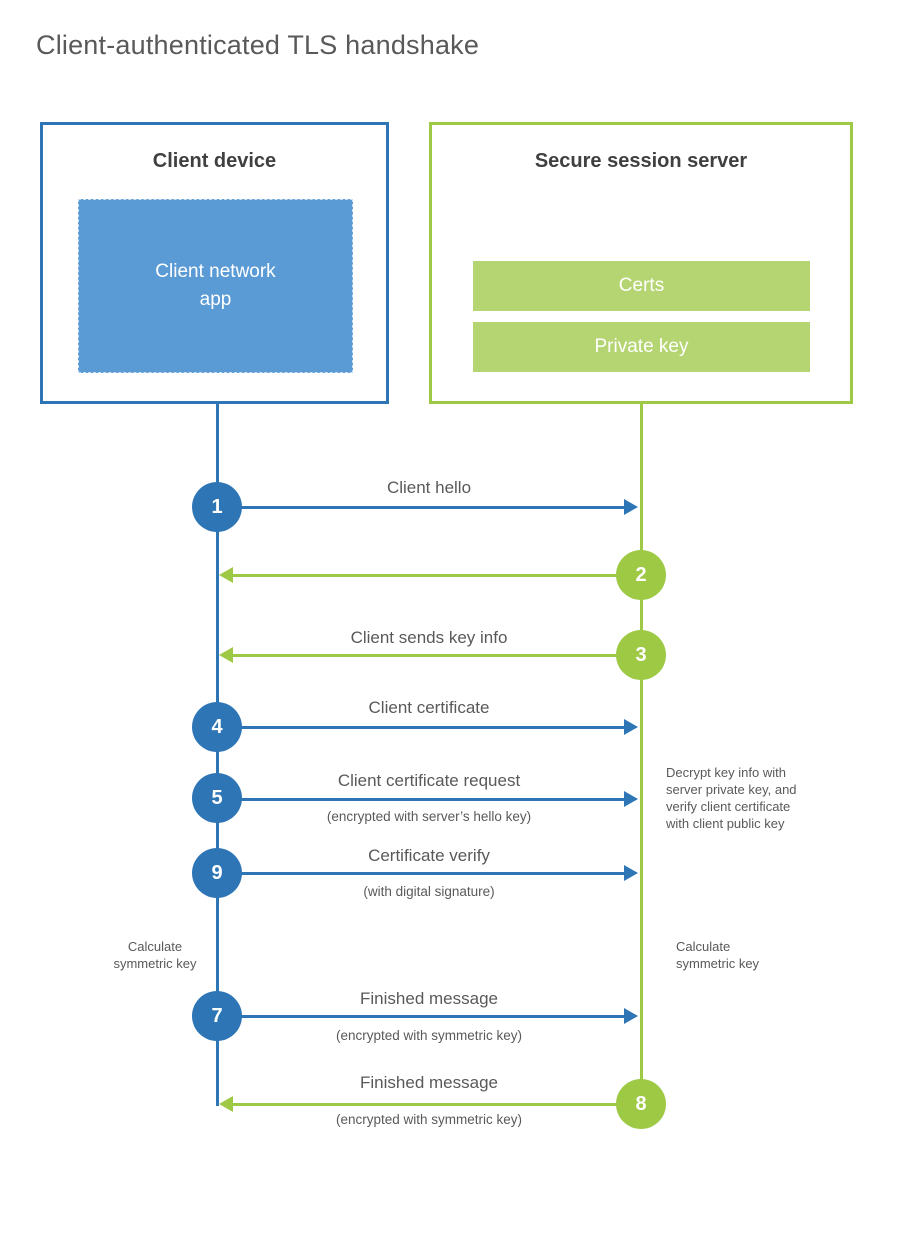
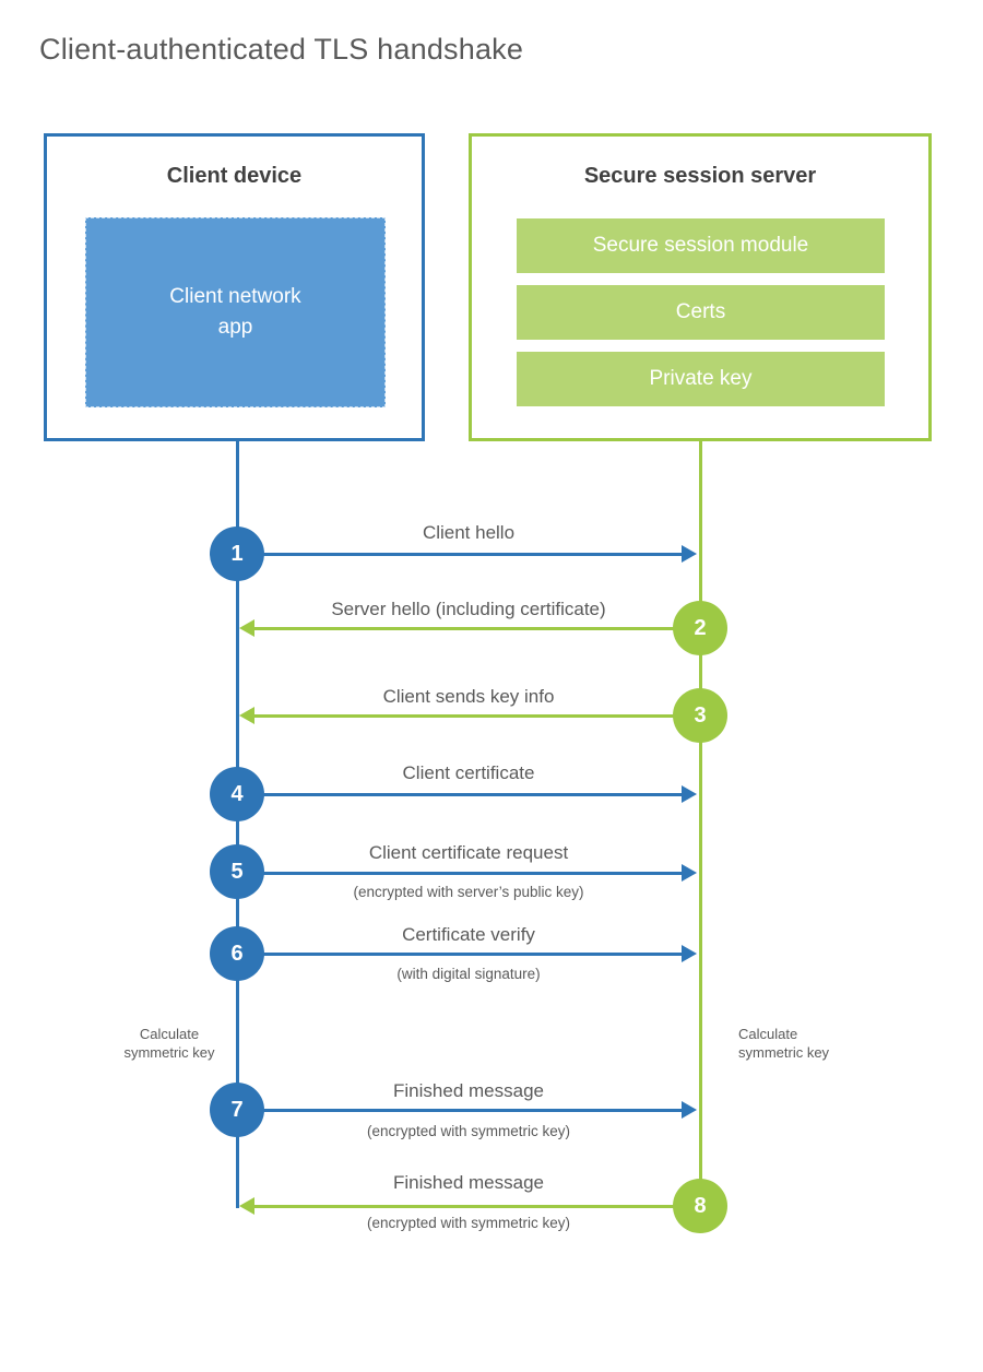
  Client-authenticated TLS handshake
  Client device
  Client network
  app
  Secure session server
+ Secure session module
  Certs
  Private key
  Client hello
  1
+ Server hello (including certificate)
  2
  Client sends key info
  3
  Client certificate
  4
  Client certificate request
- (encrypted with server’s hello key)
+ (encrypted with server’s public key)
  5
  Certificate verify
  (with digital signature)
- 9
+ 6
- Decrypt key info with
- server private key, and
- verify client certificate
- with client public key
  Calculate
  symmetric key
  Calculate
  symmetric key
  Finished message
  (encrypted with symmetric key)
  7
  Finished message
  (encrypted with symmetric key)
  8
